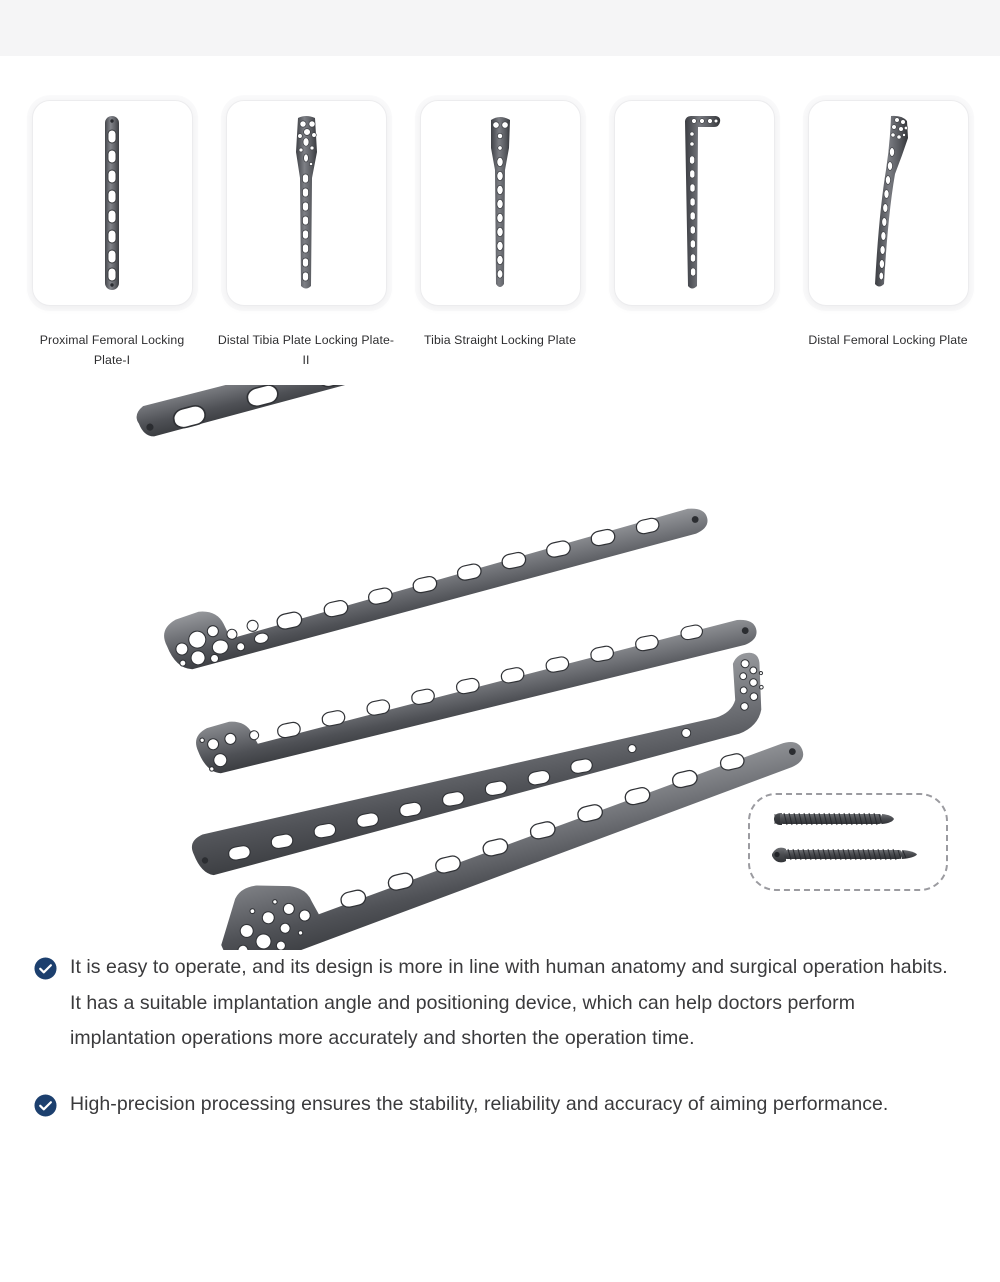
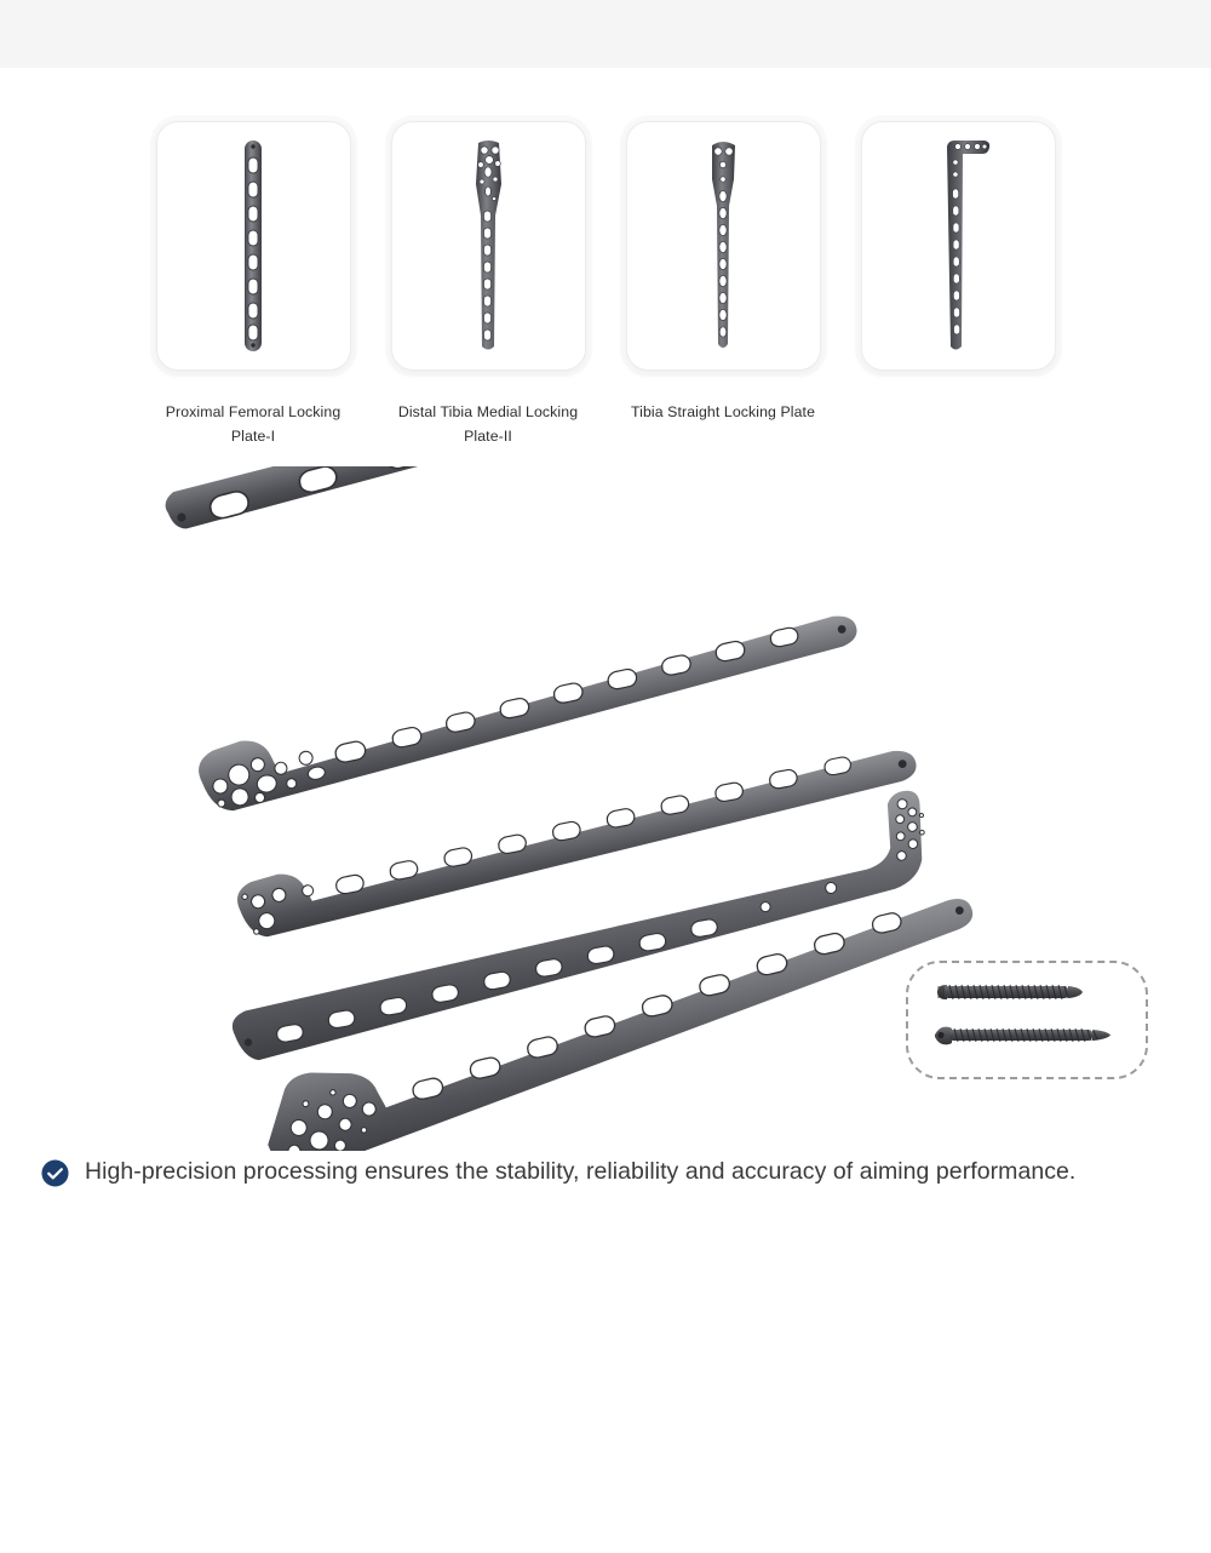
  Proximal Femoral Locking Plate-I
- Distal Tibia Plate Locking Plate-II
+ Distal Tibia Medial Locking Plate-II
  Tibia Straight Locking Plate
- Distal Femoral Locking Plate
- It is easy to operate, and its design is more in line with human anatomy and surgical operation habits. It has a suitable implantation angle and positioning device, which can help doctors perform implantation operations more accurately and shorten the operation time.
  High-precision processing ensures the stability, reliability and accuracy of aiming performance.
